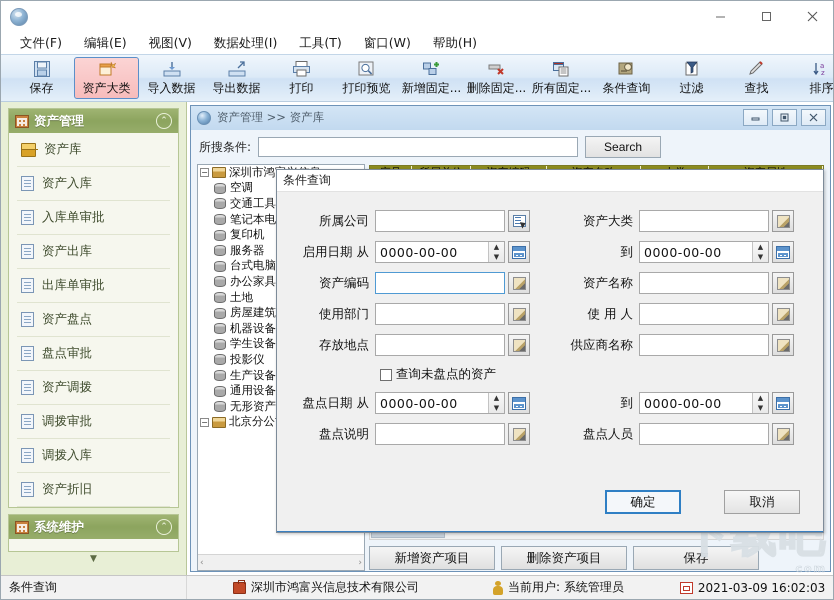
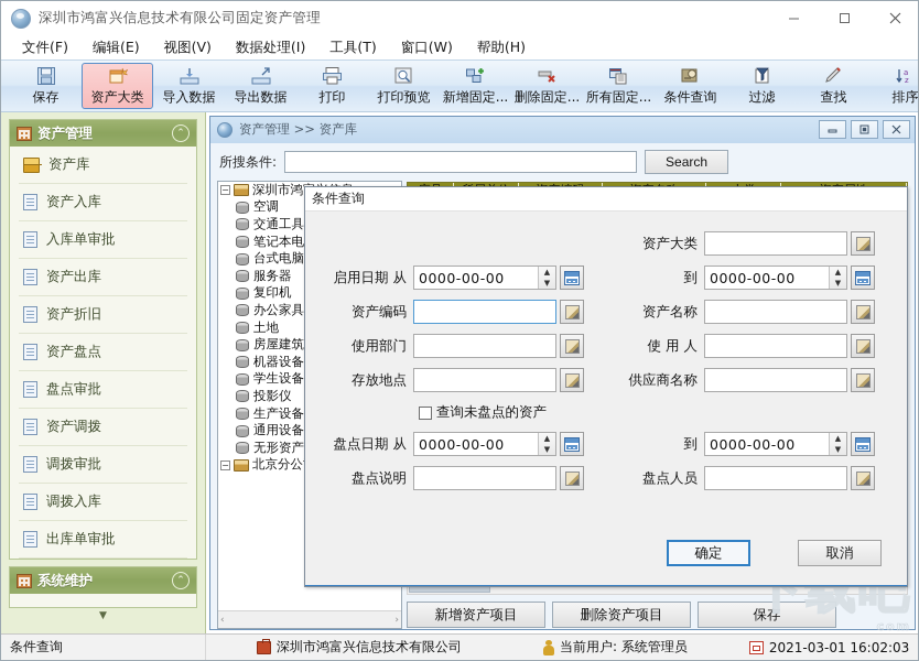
+ 深圳市鸿富兴信息技术有限公司固定资产管理
  文件(F)
  编辑(E)
  视图(V)
  数据处理(I)
  工具(T)
  窗口(W)
  帮助(H)
  保存
  资产大类
  导入数据
  导出数据
  打印
  打印预览
  新增固定...
  删除固定...
  所有固定...
  条件查询
  过滤
  查找
  a
  z
  排序
  资产管理
  ⌃
  资产库
  资产入库
  入库单审批
  资产出库
- 出库单审批
+ 资产折旧
  资产盘点
  盘点审批
  资产调拨
  调拨审批
  调拨入库
- 资产折旧
+ 出库单审批
  系统维护
  ⌃
  ▼
  资产管理 >> 资产库
  所搜条件:
  Search
  −
  空调
  交通工具
  笔记本电
- 复印机
+ 台式电脑
  服务器
- 台式电脑
+ 复印机
  办公家具
  土地
  房屋建筑
  机器设备
  学生设备
  投影仪
  生产设备
  通用设备
  无形资产
  −
  北京分公
  ‹
  ›
  新增资产项目
  删除资产项目
  保存
  下载吧
  com
  条件查询
  确定
  取消
- 所属公司
  启用日期 从
  0000-00-00
  ▲
  ▼
  资产编码
  使用部门
  存放地点
  资产大类
  到
  0000-00-00
  ▲
  ▼
  资产名称
  使 用 人
  供应商名称
  查询未盘点的资产
  盘点日期 从
  0000-00-00
  ▲
  ▼
  盘点说明
  到
  0000-00-00
  ▲
  ▼
  盘点人员
  条件查询
  深圳市鸿富兴信息技术有限公司
  当前用户: 系统管理员
- 2021-03-09 16:02:03
+ 2021-03-01 16:02:03
